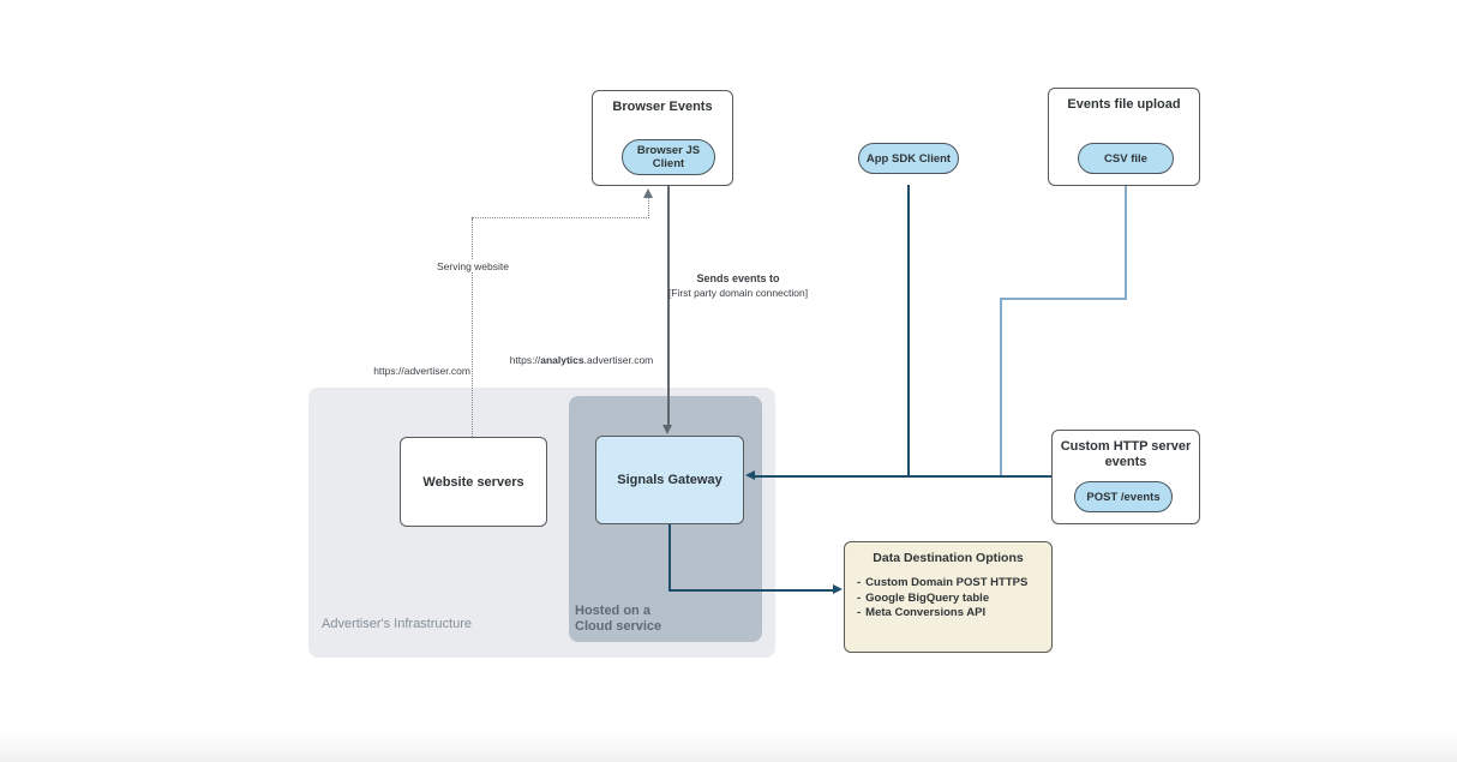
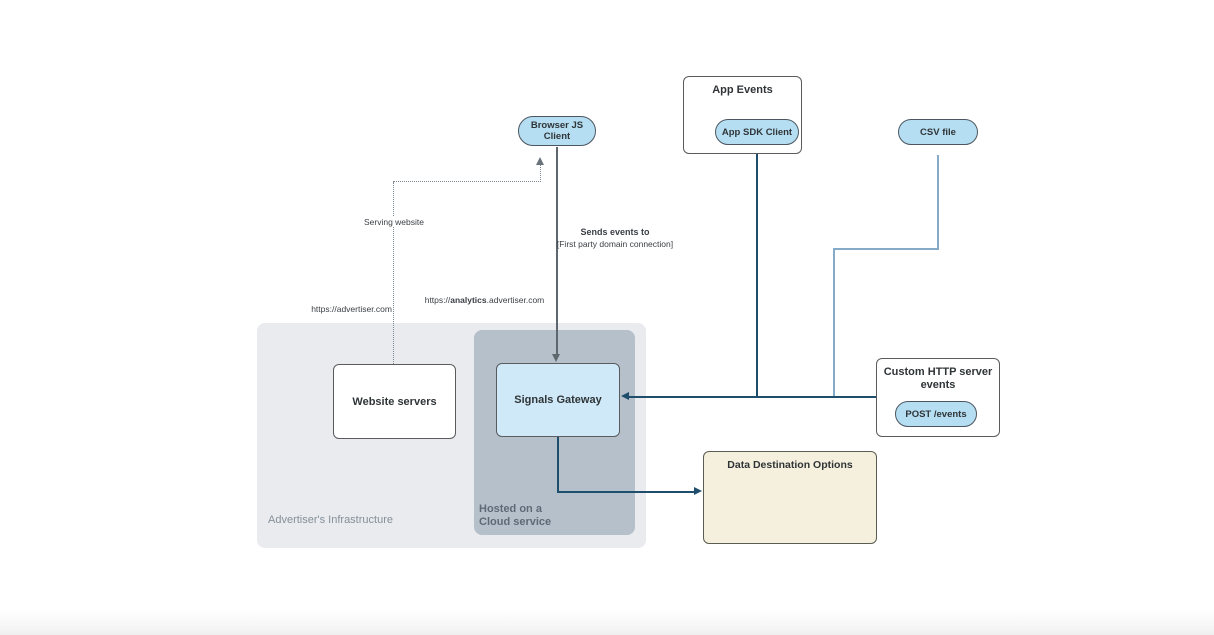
  Advertiser's Infrastructure
  Hosted on a
  Cloud service
- Browser Events
  Browser JS Client
+ App Events
  App SDK Client
- Events file upload
  CSV file
  Custom HTTP server events
  POST /events
  Website servers
  Signals Gateway
  Data Destination Options
- - Custom Domain POST HTTPS
- - Google BigQuery table
- - Meta Conversions API
  Serving website
  https://advertiser.com
  https://analytics.advertiser.com
  Sends events to
  [First party domain connection]
